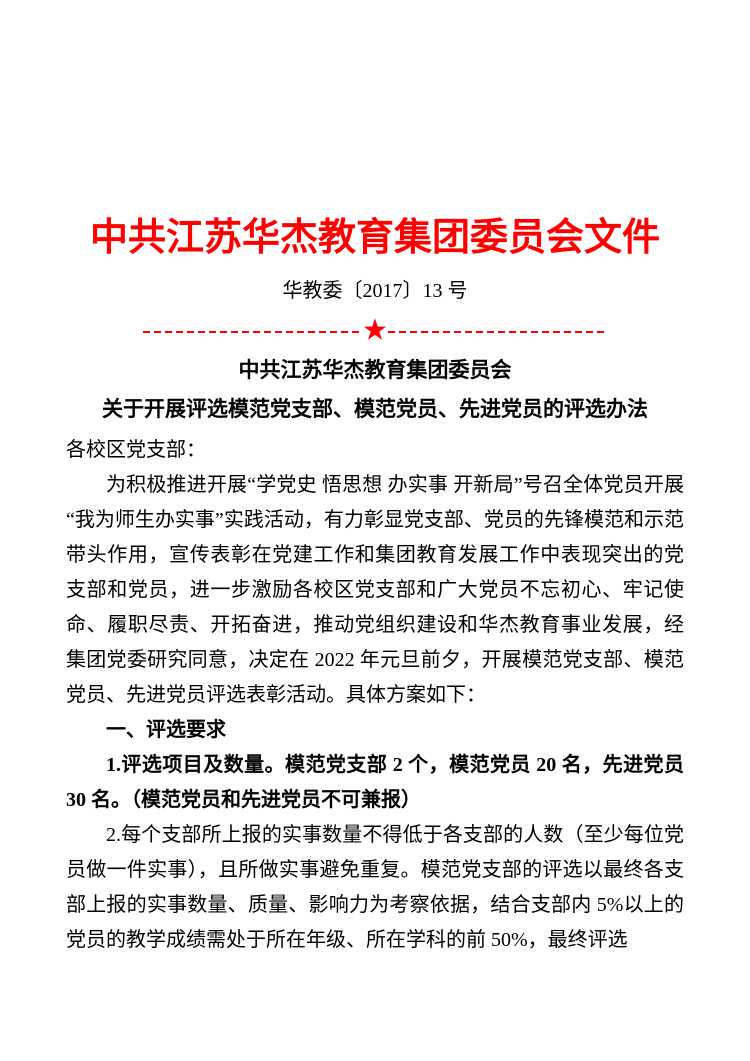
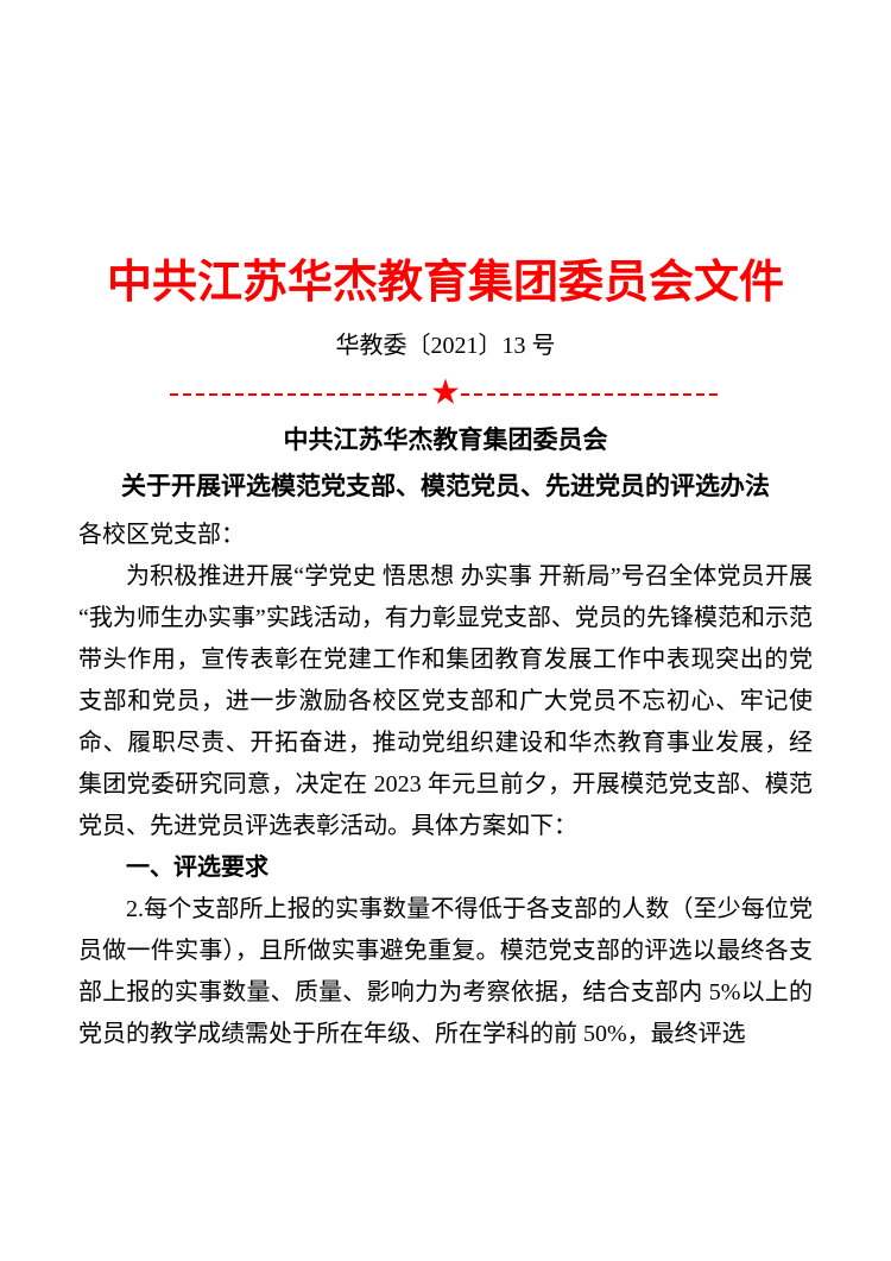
  中共江苏华杰教育集团委员会文件
- 华教委〔2017〕13 号
+ 华教委〔2021〕13 号
  ★
  中共江苏华杰教育集团委员会
  关于开展评选模范党支部、模范党员、先进党员的评选办法
  各校区党支部：
- 为积极推进开展“学党史 悟思想 办实事 开新局”号召全体党员开展“我为师生办实事”实践活动，有力彰显党支部、党员的先锋模范和示范带头作用，宣传表彰在党建工作和集团教育发展工作中表现突出的党支部和党员，进一步激励各校区党支部和广大党员不忘初心、牢记使命、履职尽责、开拓奋进，推动党组织建设和华杰教育事业发展，经集团党委研究同意，决定在 2022 年元旦前夕，开展模范党支部、模范党员、先进党员评选表彰活动。具体方案如下：
+ 为积极推进开展“学党史 悟思想 办实事 开新局”号召全体党员开展“我为师生办实事”实践活动，有力彰显党支部、党员的先锋模范和示范带头作用，宣传表彰在党建工作和集团教育发展工作中表现突出的党支部和党员，进一步激励各校区党支部和广大党员不忘初心、牢记使命、履职尽责、开拓奋进，推动党组织建设和华杰教育事业发展，经集团党委研究同意，决定在 2023 年元旦前夕，开展模范党支部、模范党员、先进党员评选表彰活动。具体方案如下：
  一、评选要求
- 1.评选项目及数量。模范党支部 2 个，模范党员 20 名，先进党员 30 名。（模范党员和先进党员不可兼报）
  2.每个支部所上报的实事数量不得低于各支部的人数（至少每位党员做一件实事），且所做实事避免重复。模范党支部的评选以最终各支部上报的实事数量、质量、影响力为考察依据，结合支部内 5%以上的党员的教学成绩需处于所在年级、所在学科的前 50%，最终评选
